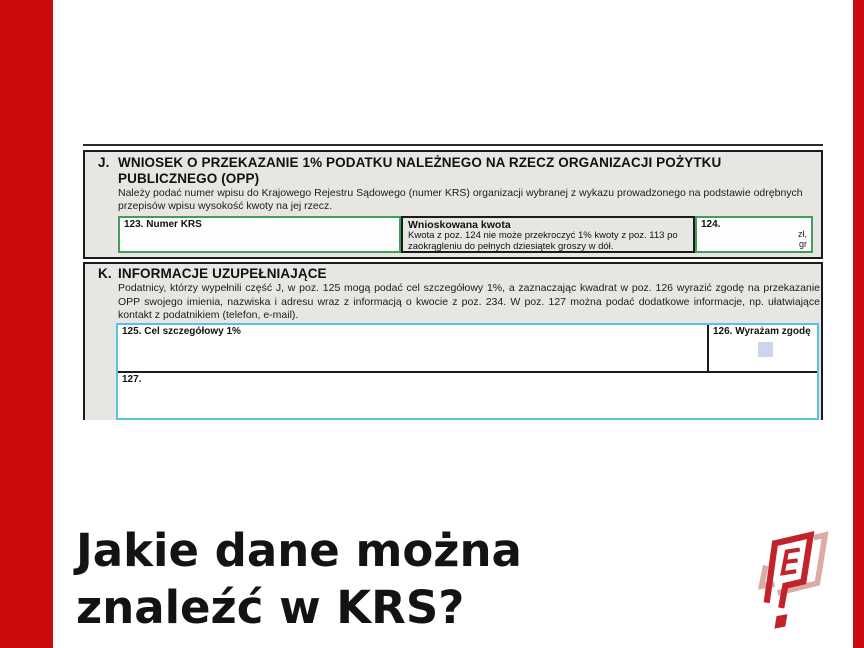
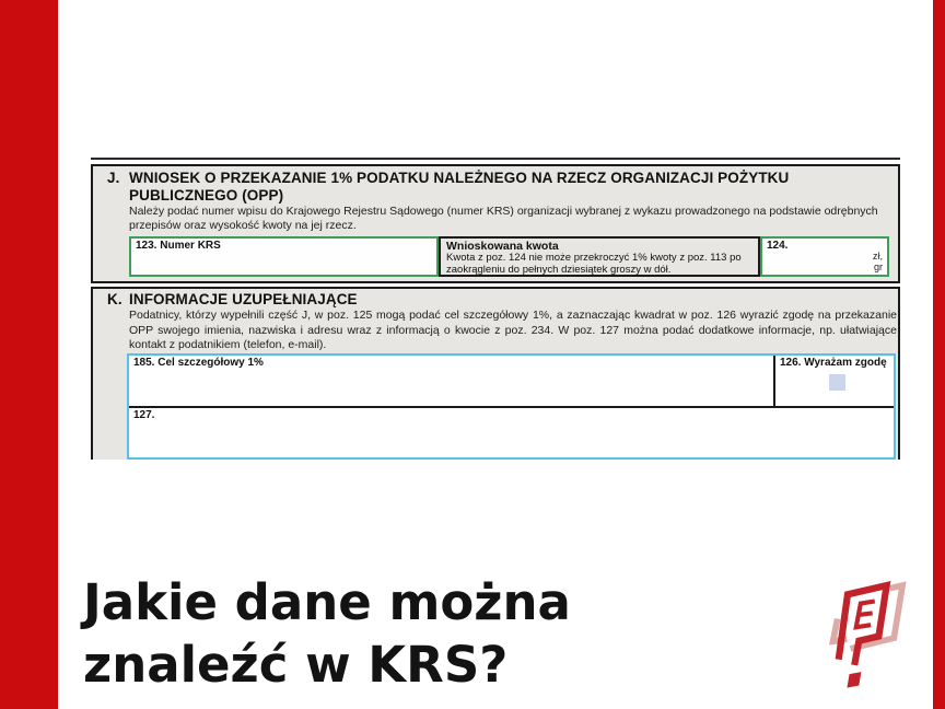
  J.
  WNIOSEK O PRZEKAZANIE 1% PODATKU NALEŻNEGO NA RZECZ ORGANIZACJI POŻYTKU PUBLICZNEGO (OPP)
- Należy podać numer wpisu do Krajowego Rejestru Sądowego (numer KRS) organizacji wybranej z wykazu prowadzonego na podstawie odrębnych przepisów wpisu wysokość kwoty na jej rzecz.
+ Należy podać numer wpisu do Krajowego Rejestru Sądowego (numer KRS) organizacji wybranej z wykazu prowadzonego na podstawie odrębnych przepisów oraz wysokość kwoty na jej rzecz.
  123. Numer KRS
  Wnioskowana kwota
  Kwota z poz. 124 nie może przekroczyć 1% kwoty z poz. 113 po zaokrągleniu do pełnych dziesiątek groszy w dół.
  124.
  zł,
  gr
  K.
  INFORMACJE UZUPEŁNIAJĄCE
  Podatnicy, którzy wypełnili część J, w poz. 125 mogą podać cel szczegółowy 1%, a zaznaczając kwadrat w poz. 126 wyrazić zgodę na przekazanie OPP swojego imienia, nazwiska i adresu wraz z informacją o kwocie z poz. 234. W poz. 127 można podać dodatkowe informacje, np. ułatwiające kontakt z podatnikiem (telefon, e-mail).
- 125. Cel szczegółowy 1%
+ 185. Cel szczegółowy 1%
  126. Wyrażam zgodę
  127.
  Jakie dane można
  znaleźć w KRS?
